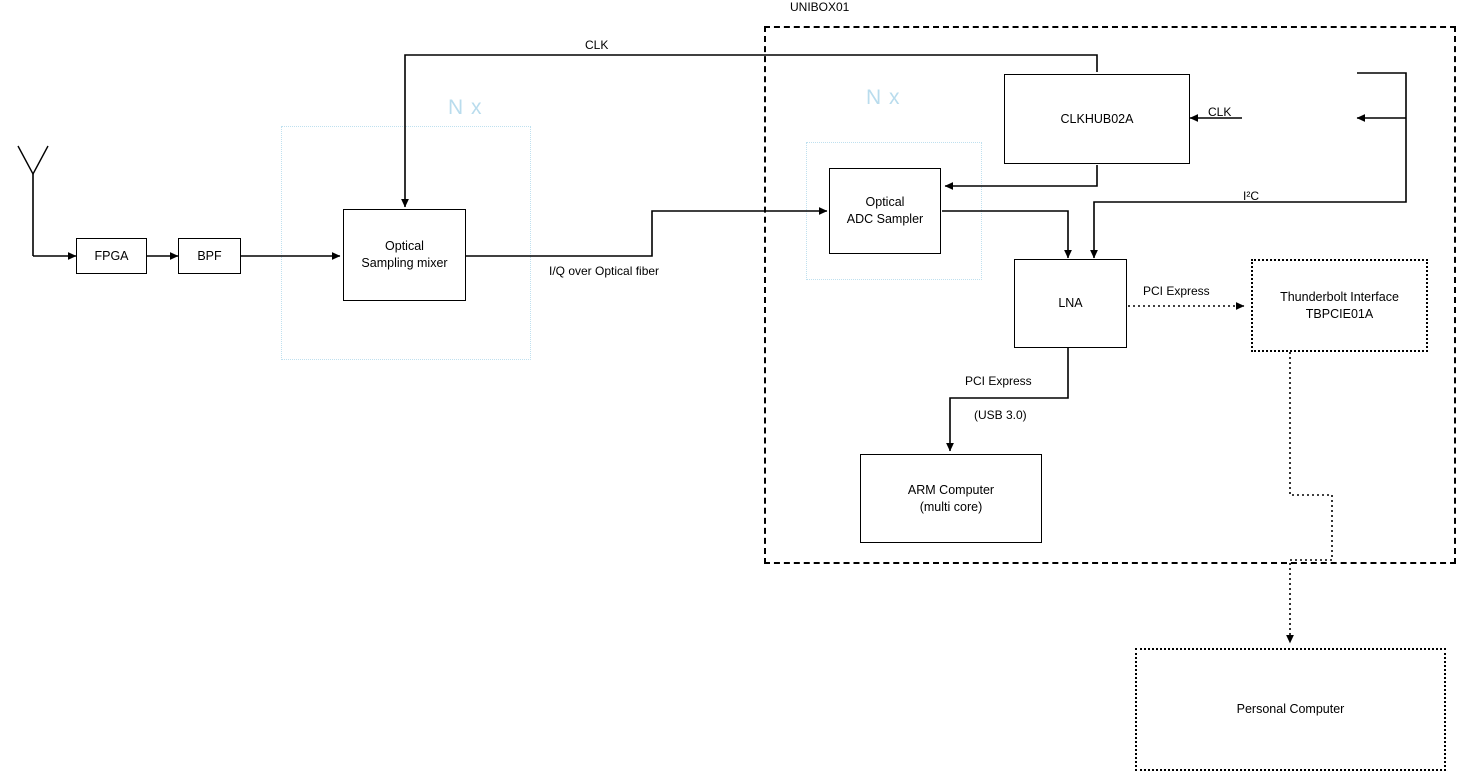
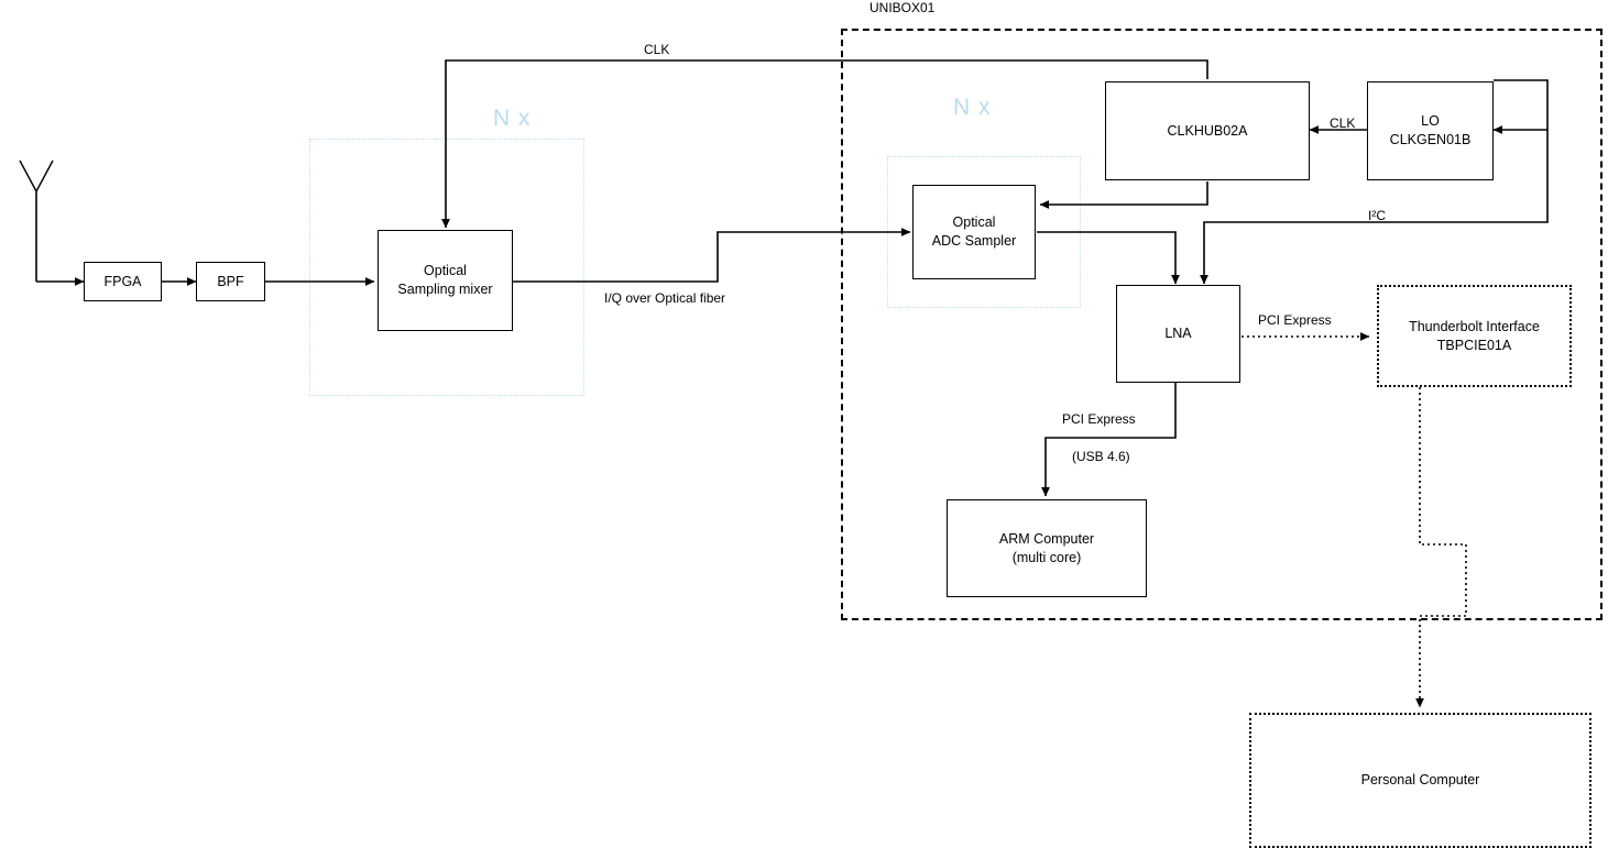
  UNIBOX01
  N x
  N x
  FPGA
  BPF
  Optical
  Sampling mixer
  Optical
  ADC Sampler
  CLKHUB02A
+ LO
+ CLKGEN01B
  LNA
  Thunderbolt Interface
  TBPCIE01A
  ARM Computer
  (multi core)
  Personal Computer
  CLK
  CLK
  I²C
  I/Q over Optical fiber
  PCI Express
  PCI Express
- (USB 3.0)
+ (USB 4.6)
